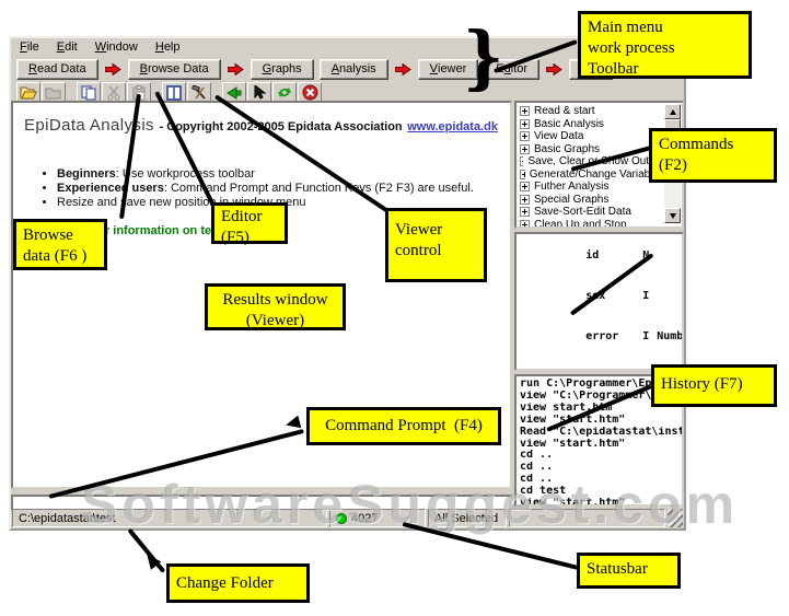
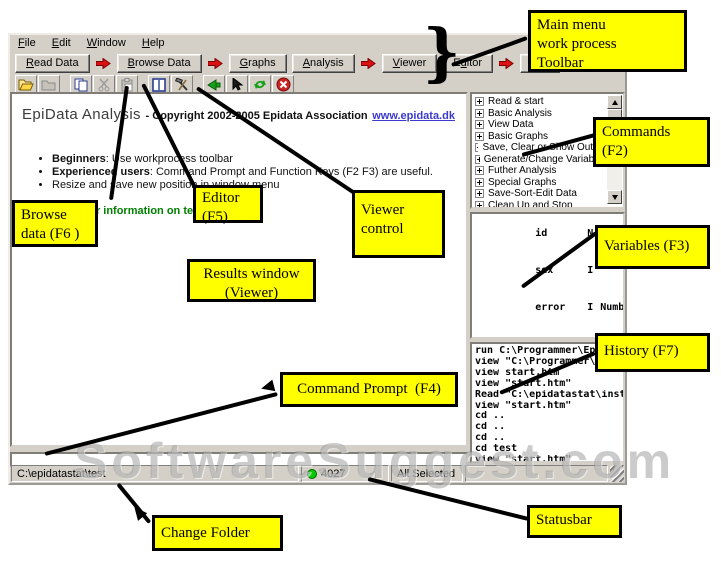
  File
  Edit
  Window
  Help
  R
  ead Data
  B
  rowse Data
  G
  raphs
  A
  nalysis
  V
  iewer
  d
  itor
  EpiData Analysis -opyright 2002-005 Epidata Association www.epidata.dk
  Beginners:se workprocss toolbar
  Experience users: Command Prompt and Functionys (F2 F3) are useful.
  Read & start
  Basic Analysis
  View Data
  Basic Graphs
  Save, Clearhow Out
  Generate/Change Variab
  Futher Analysis
  Special Graphs
  Save-Sort-Edit Data
  Clean Up and Stop
  sx I
  error I Numb
  run C:\Programmer\Ep
  view "C:\Prograer\
  view start.m
  view "srt.htm"
  Read "C:\epidatastat\inst
  view "start.htm"
  cd ..
  cd ..
  cd ..
  cd test
  view "start.htm"
  C:\epidatastat\test
  4027
  All Selected
  SoftwareSuggest.com
  }
  Main menu
  work process
  Toolbar
  Commands
  (F2)
+ Variables (F3)
  History (F7)
  Browse
  data (F6 )
  Editor
  (F5)
  Viewer
  control
  Results window
  (Viewer)
  Command Prompt (F4)
  Change Folder
  Statusbar
